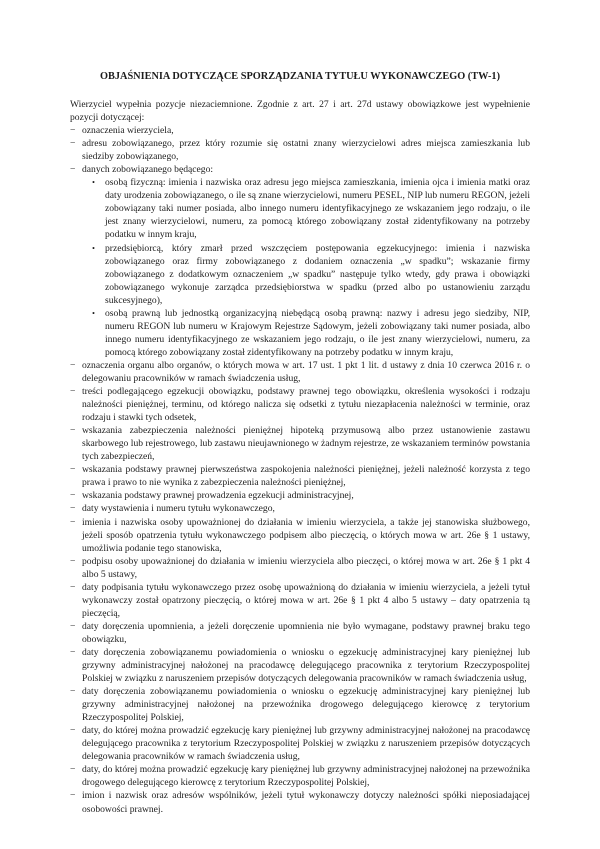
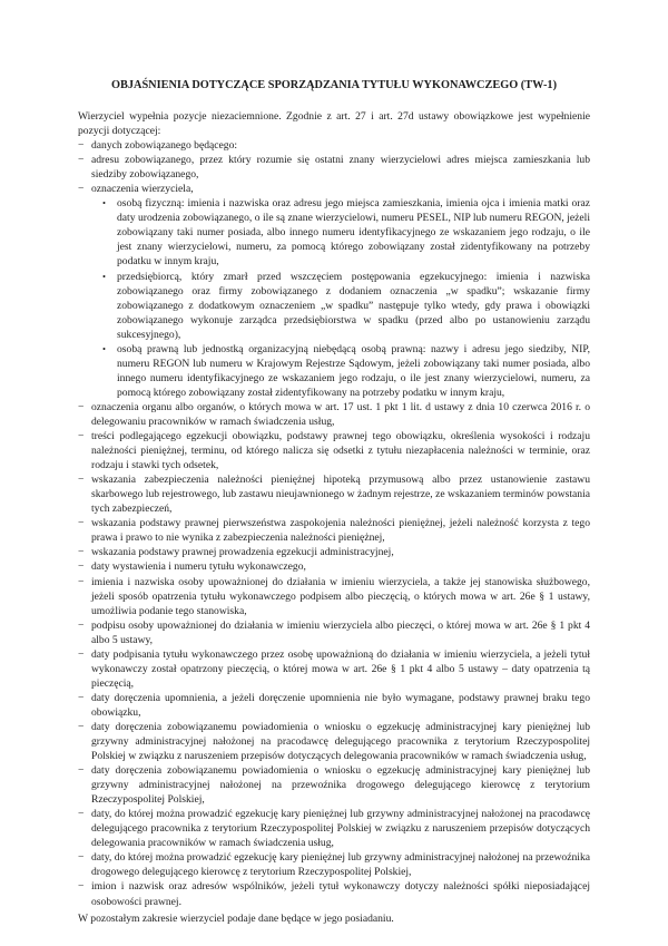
  OBJAŚNIENIA DOTYCZĄCE SPORZĄDZANIA TYTUŁU WYKONAWCZEGO (TW-1)
  Wierzyciel wypełnia pozycje niezaciemnione. Zgodnie z art. 27 i art. 27d ustawy obowiązkowe jest wypełnienie pozycji dotyczącej:
  −
- oznaczenia wierzyciela,
+ danych zobowiązanego będącego:
  −
  adresu zobowiązanego, przez który rozumie się ostatni znany wierzycielowi adres miejsca zamieszkania lub siedziby zobowiązanego,
  −
- danych zobowiązanego będącego:
+ oznaczenia wierzyciela,
  •
  osobą fizyczną: imienia i nazwiska oraz adresu jego miejsca zamieszkania, imienia ojca i imienia matki oraz daty urodzenia zobowiązanego, o ile są znane wierzycielowi, numeru PESEL, NIP lub numeru REGON, jeżeli zobowiązany taki numer posiada, albo innego numeru identyfikacyjnego ze wskazaniem jego rodzaju, o ile jest znany wierzycielowi, numeru, za pomocą którego zobowiązany został zidentyfikowany na potrzeby podatku w innym kraju,
  •
  przedsiębiorcą, który zmarł przed wszczęciem postępowania egzekucyjnego: imienia i nazwiska zobowiązanego oraz firmy zobowiązanego z dodaniem oznaczenia „w spadku”; wskazanie firmy zobowiązanego z dodatkowym oznaczeniem „w spadku” następuje tylko wtedy, gdy prawa i obowiązki zobowiązanego wykonuje zarządca przedsiębiorstwa w spadku (przed albo po ustanowieniu zarządu sukcesyjnego),
  •
  osobą prawną lub jednostką organizacyjną niebędącą osobą prawną: nazwy i adresu jego siedziby, NIP, numeru REGON lub numeru w Krajowym Rejestrze Sądowym, jeżeli zobowiązany taki numer posiada, albo innego numeru identyfikacyjnego ze wskazaniem jego rodzaju, o ile jest znany wierzycielowi, numeru, za pomocą którego zobowiązany został zidentyfikowany na potrzeby podatku w innym kraju,
  −
  oznaczenia organu albo organów, o których mowa w art. 17 ust. 1 pkt 1 lit. d ustawy z dnia 10 czerwca 2016 r. o delegowaniu pracowników w ramach świadczenia usług,
  −
  treści podlegającego egzekucji obowiązku, podstawy prawnej tego obowiązku, określenia wysokości i rodzaju należności pieniężnej, terminu, od którego nalicza się odsetki z tytułu niezapłacenia należności w terminie, oraz rodzaju i stawki tych odsetek,
  −
  wskazania zabezpieczenia należności pieniężnej hipoteką przymusową albo przez ustanowienie zastawu skarbowego lub rejestrowego, lub zastawu nieujawnionego w żadnym rejestrze, ze wskazaniem terminów powstania tych zabezpieczeń,
  −
  wskazania podstawy prawnej pierwszeństwa zaspokojenia należności pieniężnej, jeżeli należność korzysta z tego prawa i prawo to nie wynika z zabezpieczenia należności pieniężnej,
  −
  wskazania podstawy prawnej prowadzenia egzekucji administracyjnej,
  −
  daty wystawienia i numeru tytułu wykonawczego,
  −
  imienia i nazwiska osoby upoważnionej do działania w imieniu wierzyciela, a także jej stanowiska służbowego, jeżeli sposób opatrzenia tytułu wykonawczego podpisem albo pieczęcią, o których mowa w art. 26e § 1 ustawy, umożliwia podanie tego stanowiska,
  −
  podpisu osoby upoważnionej do działania w imieniu wierzyciela albo pieczęci, o której mowa w art. 26e § 1 pkt 4 albo 5 ustawy,
  −
  daty podpisania tytułu wykonawczego przez osobę upoważnioną do działania w imieniu wierzyciela, a jeżeli tytuł wykonawczy został opatrzony pieczęcią, o której mowa w art. 26e § 1 pkt 4 albo 5 ustawy – daty opatrzenia tą pieczęcią,
  −
  daty doręczenia upomnienia, a jeżeli doręczenie upomnienia nie było wymagane, podstawy prawnej braku tego obowiązku,
  −
  daty doręczenia zobowiązanemu powiadomienia o wniosku o egzekucję administracyjnej kary pieniężnej lub grzywny administracyjnej nałożonej na pracodawcę delegującego pracownika z terytorium Rzeczypospolitej Polskiej w związku z naruszeniem przepisów dotyczących delegowania pracowników w ramach świadczenia usług,
  −
  daty doręczenia zobowiązanemu powiadomienia o wniosku o egzekucję administracyjnej kary pieniężnej lub grzywny administracyjnej nałożonej na przewoźnika drogowego delegującego kierowcę z terytorium Rzeczypospolitej Polskiej,
  −
  daty, do której można prowadzić egzekucję kary pieniężnej lub grzywny administracyjnej nałożonej na pracodawcę delegującego pracownika z terytorium Rzeczypospolitej Polskiej w związku z naruszeniem przepisów dotyczących delegowania pracowników w ramach świadczenia usług,
  −
  daty, do której można prowadzić egzekucję kary pieniężnej lub grzywny administracyjnej nałożonej na przewoźnika drogowego delegującego kierowcę z terytorium Rzeczypospolitej Polskiej,
  −
  imion i nazwisk oraz adresów wspólników, jeżeli tytuł wykonawczy dotyczy należności spółki nieposiadającej osobowości prawnej.
+ W pozostałym zakresie wierzyciel podaje dane będące w jego posiadaniu.
